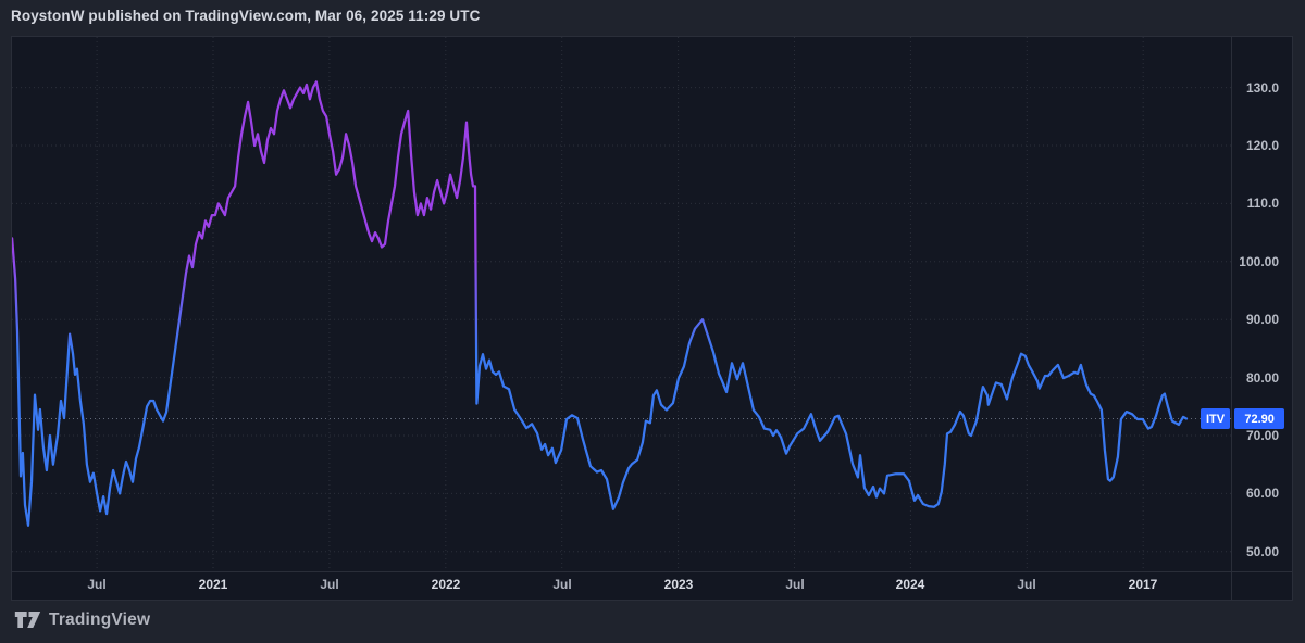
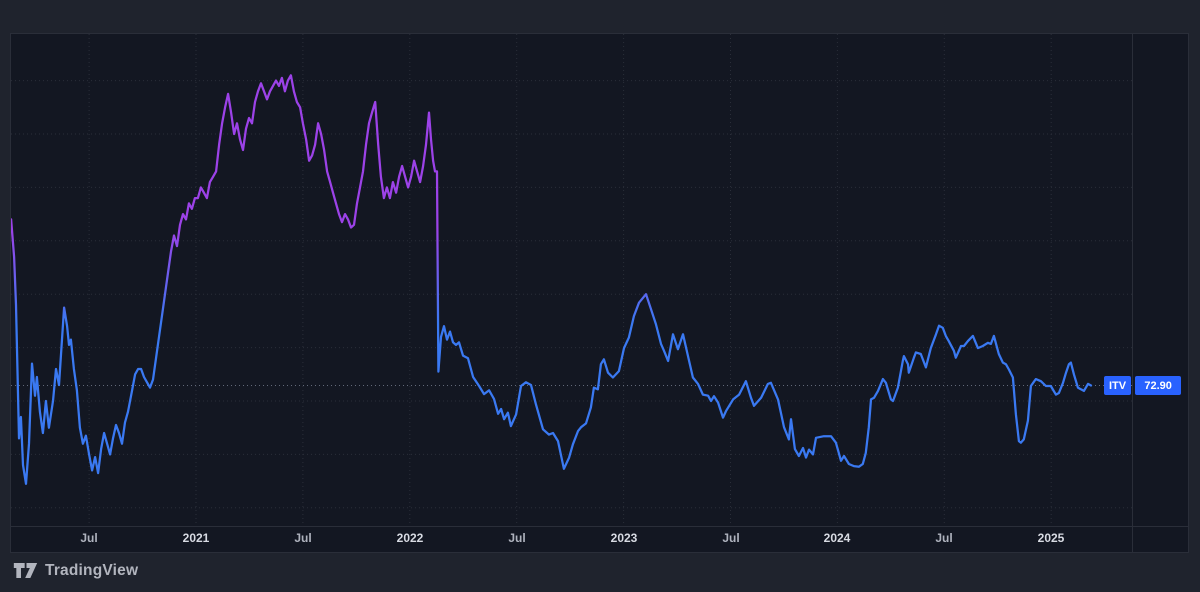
- RoystonW published on TradingView.com, Mar 06, 2025 11:29 UTC
- 130.0
- 120.0
- 110.0
- 100.00
- 90.00
- 80.00
- 70.00
- 60.00
- 50.00
  Jul
  2021
  Jul
  2022
  Jul
  2023
  Jul
  2024
  Jul
- 2017
+ 2025
  ITV
  72.90
  TradingView
